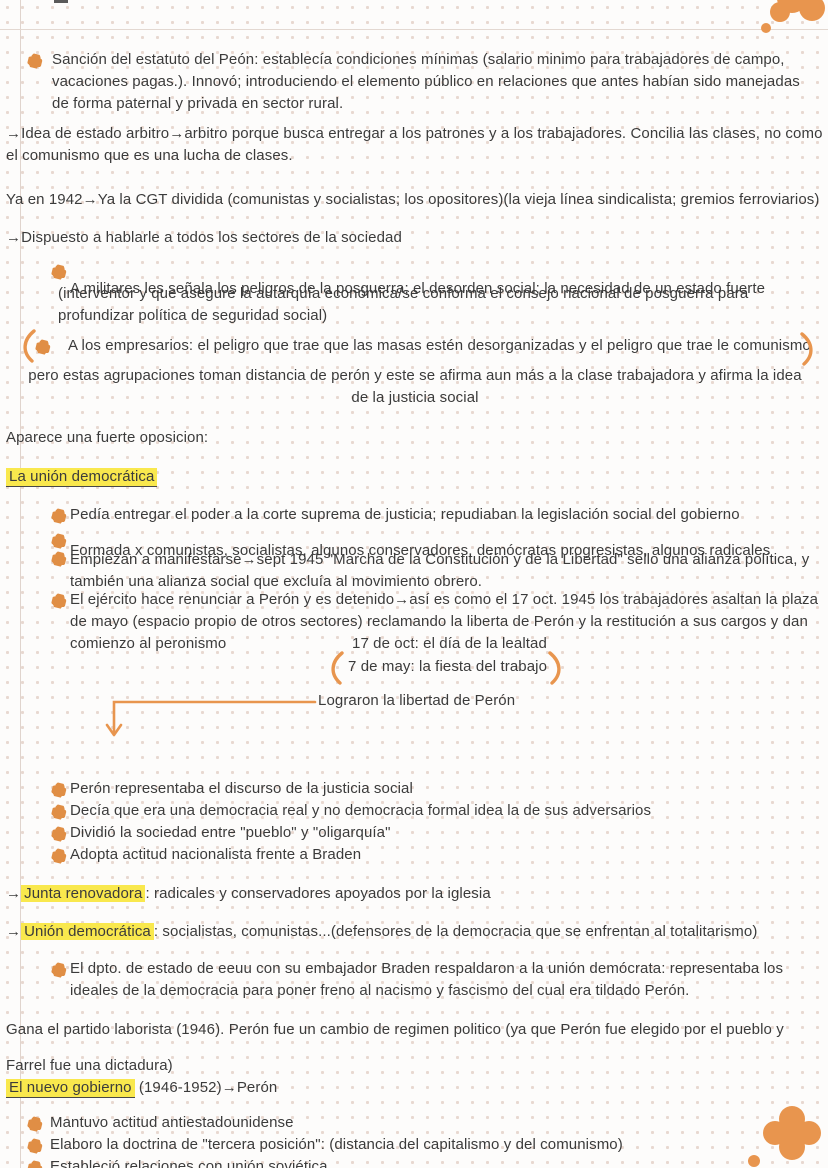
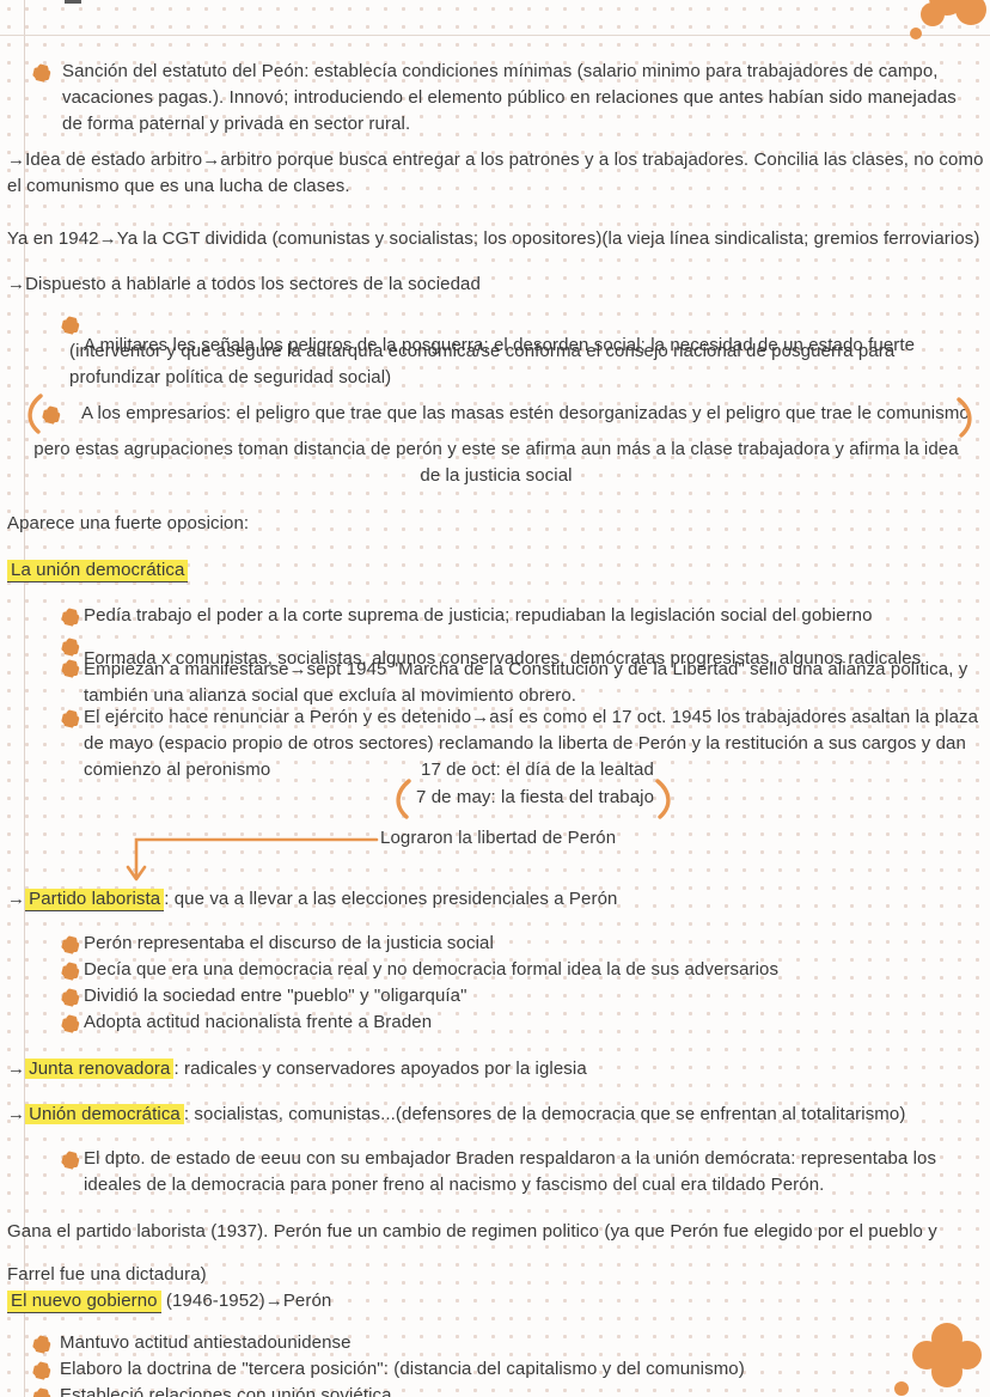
  Sanción del estatuto del Peón: establecía condiciones mínimas (salario minimo para trabajadores de campo, vacaciones pagas.). Innovó; introduciendo el elemento público en relaciones que antes habían sido manejadas de forma paternal y privada en sector rural.
  →Idea de estado arbitro→arbitro porque busca entregar a los patrones y a los trabajadores. Concilia las clases, no como el comunismo que es una lucha de clases.
  Ya en 1942→Ya la CGT dividida (comunistas y socialistas; los opositores)(la vieja línea sindicalista; gremios ferroviarios)
  →Dispuesto a hablarle a todos los sectores de la sociedad
  A militares les señala los peligros de la posguerra; el desorden social; la necesidad de un estado fuerte
  (interventor y que asegure la autarquía económica/se conforma el consejo nacional de posguerra para profundizar política de seguridad social)
  A los empresarios: el peligro que trae que las masas estén desorganizadas y el peligro que trae le comunismo
  pero estas agrupaciones toman distancia de perón y este se afirma aun más a la clase trabajadora y afirma la idea de la justicia social
  Aparece una fuerte oposicion:
  La unión democrática
- Pedía entregar el poder a la corte suprema de justicia; repudiaban la legislación social del gobierno
+ Pedía trabajo el poder a la corte suprema de justicia; repudiaban la legislación social del gobierno
  Formada x comunistas, socialistas, algunos conservadores, demócratas progresistas, algunos radicales
  Empiezan a manifestarse→sept 1945 "Marcha de la Constitución y de la Libertad" sello una alianza política, y también una alianza social que excluía al movimiento obrero.
  El ejército hace renunciar a Perón y es detenido→así es como el 17 oct. 1945 los trabajadores asaltan la plaza de mayo (espacio propio de otros sectores) reclamando la liberta de Perón y la restitución a sus cargos y dan comienzo al peronismo
  17 de oct: el día de la lealtad
  7 de may: la fiesta del trabajo
  Lograron la libertad de Perón
+ → Partido laborista : que va a llevar a las elecciones presidenciales a Perón
  Perón representaba el discurso de la justicia social
  Decía que era una democracia real y no democracia formal idea la de sus adversarios
  Dividió la sociedad entre "pueblo" y "oligarquía"
  Adopta actitud nacionalista frente a Braden
  → Junta renovadora : radicales y conservadores apoyados por la iglesia
  → Unión democrática : socialistas, comunistas...(defensores de la democracia que se enfrentan al totalitarismo)
  El dpto. de estado de eeuu con su embajador Braden respaldaron a la unión demócrata: representaba los ideales de la democracia para poner freno al nacismo y fascismo del cual era tildado Perón.
- Gana el partido laborista (1946). Perón fue un cambio de regimen politico (ya que Perón fue elegido por el pueblo y
+ Gana el partido laborista (1937). Perón fue un cambio de regimen politico (ya que Perón fue elegido por el pueblo y
  Farrel fue una dictadura)
  El nuevo gobierno (1946-1952)→Perón
  Mantuvo actitud antiestadounidense
  Elaboro la doctrina de "tercera posición": (distancia del capitalismo y del comunismo)
  Estableció relaciones con unión soviética
